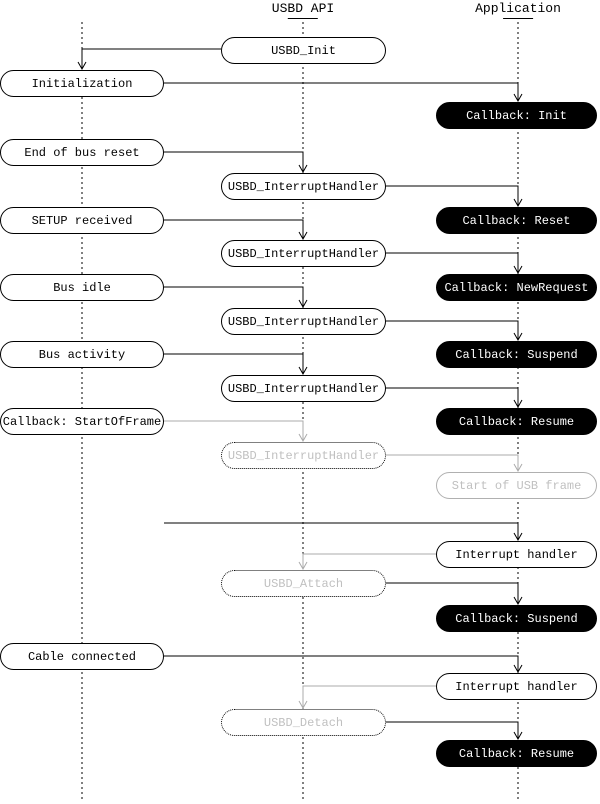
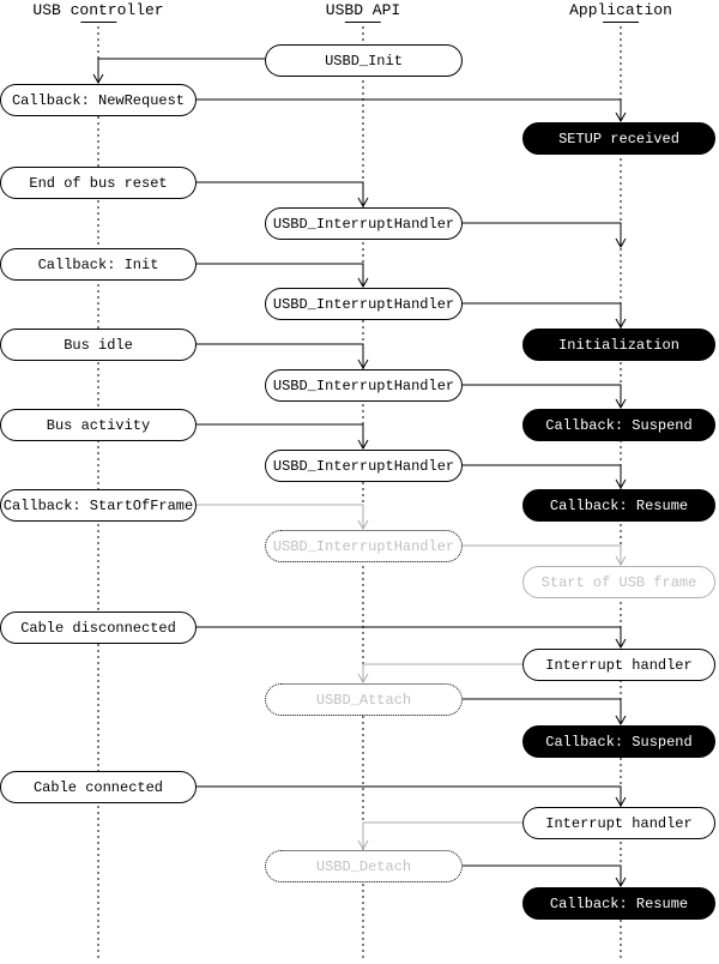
+ USB controller
  USBD API
  Application
  USBD_Init
- Initialization
+ Callback: NewRequest
- Callback: Init
+ SETUP received
  End of bus reset
  USBD_InterruptHandler
- Callback: Reset
- SETUP received
+ Callback: Init
  USBD_InterruptHandler
- Callback: NewRequest
+ Initialization
  Bus idle
  USBD_InterruptHandler
  Callback: Suspend
  Bus activity
  USBD_InterruptHandler
  Callback: Resume
  Callback: StartOfFrame
  USBD_InterruptHandler
  Start of USB frame
+ Cable disconnected
  Interrupt handler
  USBD_Attach
  Callback: Suspend
  Cable connected
  Interrupt handler
  USBD_Detach
  Callback: Resume
